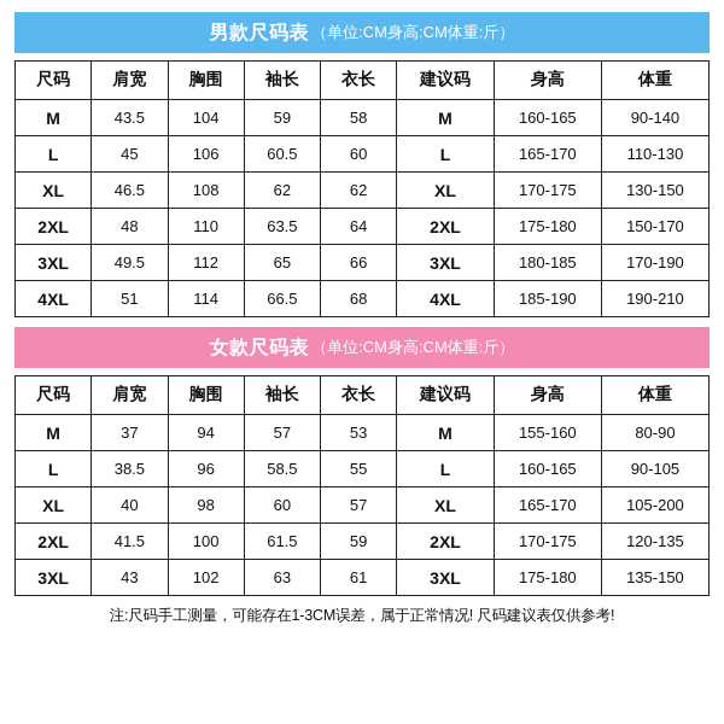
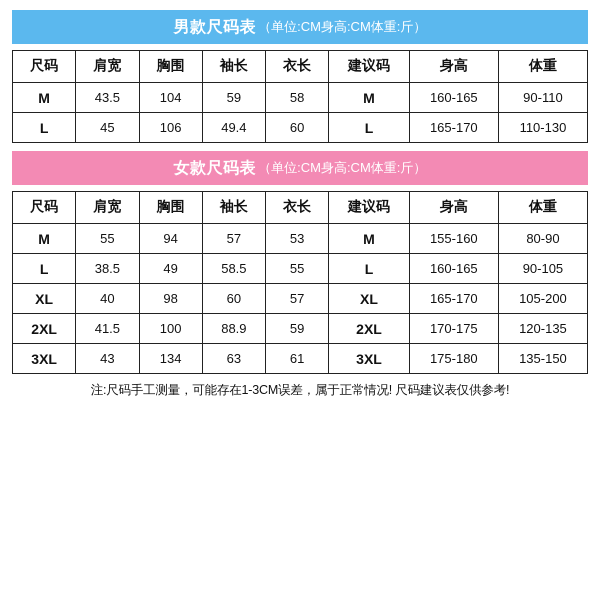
  男款尺码表
  （单位:CM身高:CM体重:斤）
  尺码	肩宽	胸围	袖长	衣长	建议码	身高	体重
- M	43.5	104	59	58	M	160-165	90-140
+ M	43.5	104	59	58	M	160-165	90-110
- L	45	106	60.5	60	L	165-170	110-130
+ L	45	106	49.4	60	L	165-170	110-130
- XL	46.5	108	62	62	XL	170-175	130-150
- 2XL	48	110	63.5	64	2XL	175-180	150-170
- 3XL	49.5	112	65	66	3XL	180-185	170-190
- 4XL	51	114	66.5	68	4XL	185-190	190-210
  女款尺码表
  （单位:CM身高:CM体重:斤）
  尺码	肩宽	胸围	袖长	衣长	建议码	身高	体重
- M	37	94	57	53	M	155-160	80-90
+ M	55	94	57	53	M	155-160	80-90
- L	38.5	96	58.5	55	L	160-165	90-105
+ L	38.5	49	58.5	55	L	160-165	90-105
  XL	40	98	60	57	XL	165-170	105-200
- 2XL	41.5	100	61.5	59	2XL	170-175	120-135
+ 2XL	41.5	100	88.9	59	2XL	170-175	120-135
- 3XL	43	102	63	61	3XL	175-180	135-150
+ 3XL	43	134	63	61	3XL	175-180	135-150
  注:尺码手工测量，可能存在1-3CM误差，属于正常情况! 尺码建议表仅供参考!
